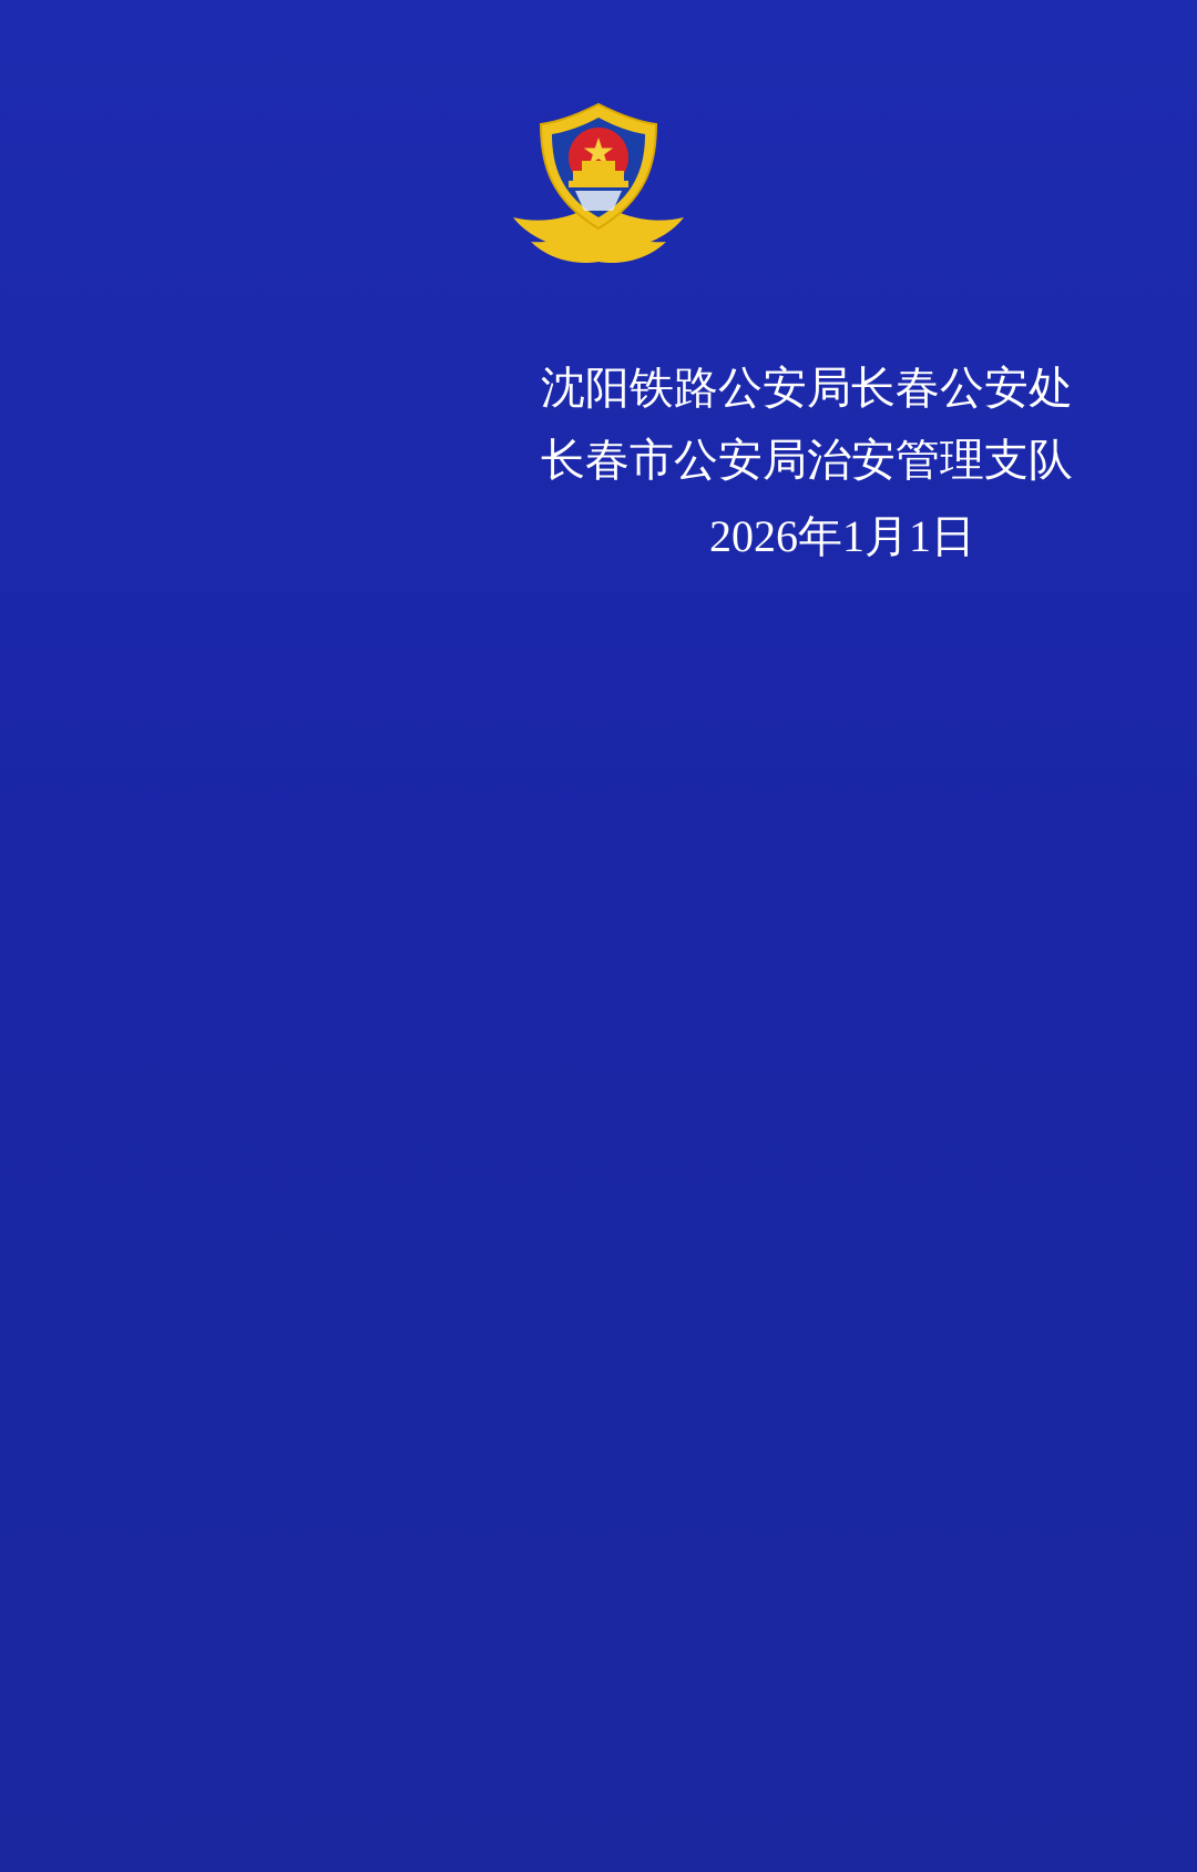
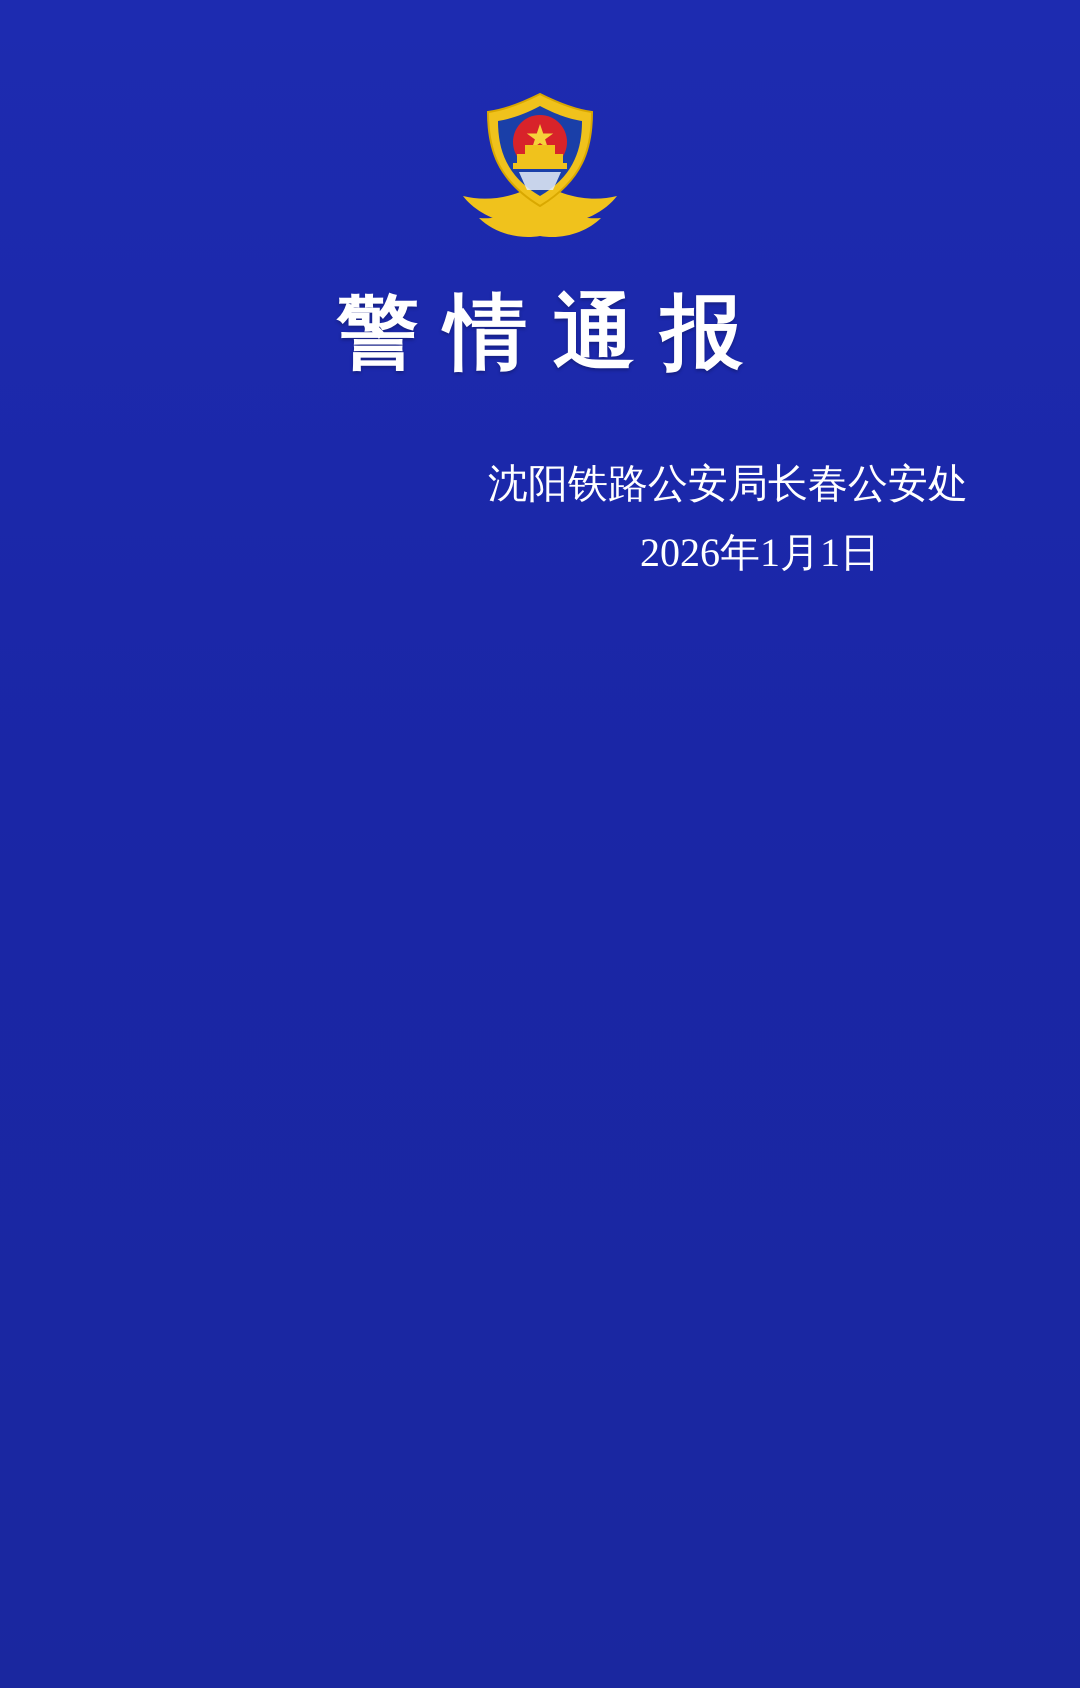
+ 警情通报
  沈阳铁路公安局长春公安处
- 长春市公安局治安管理支队
  2026年1月1日
